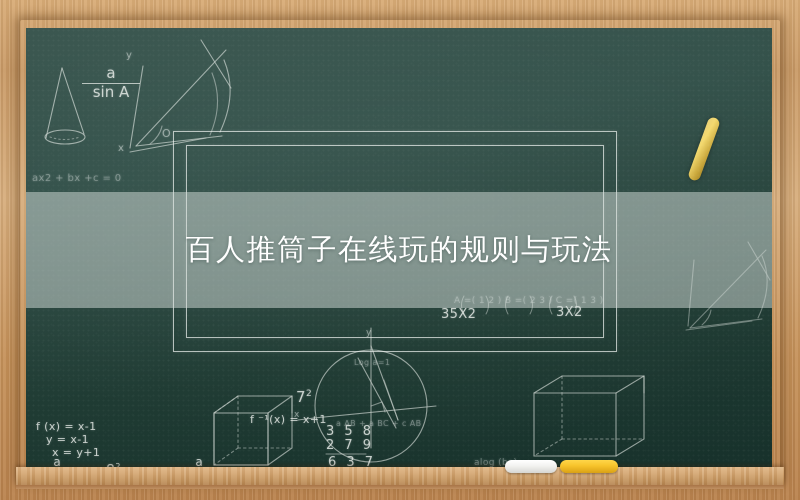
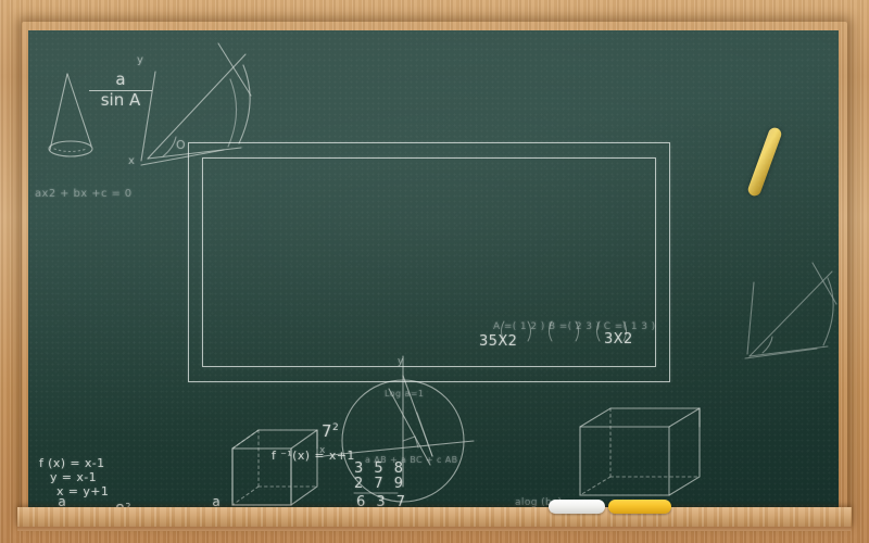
- 百人推筒子在线玩的规则与玩法
